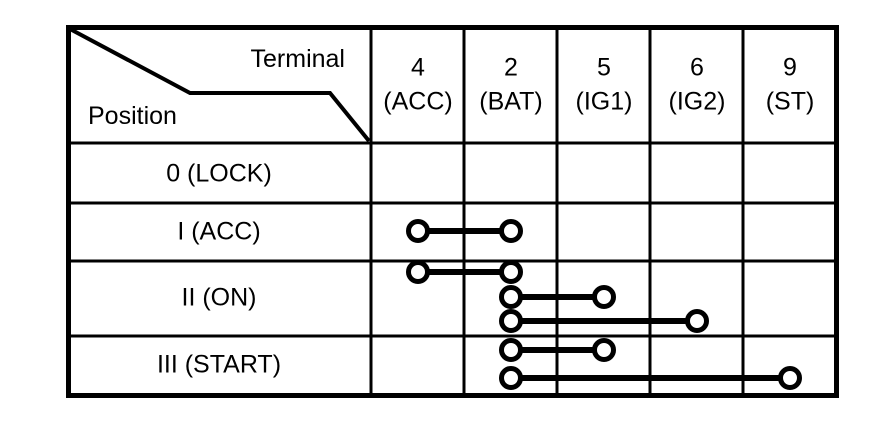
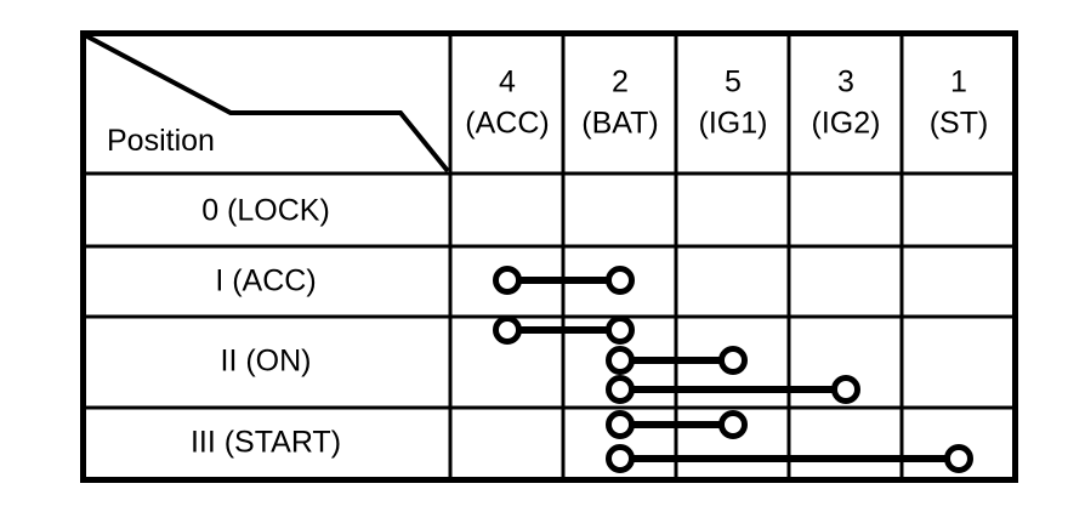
- Terminal
  Position
  4
  (ACC)
  2
  (BAT)
  5
  (IG1)
- 6
+ 3
  (IG2)
- 9
+ 1
  (ST)
  0 (LOCK)
  I (ACC)
  II (ON)
  III (START)
